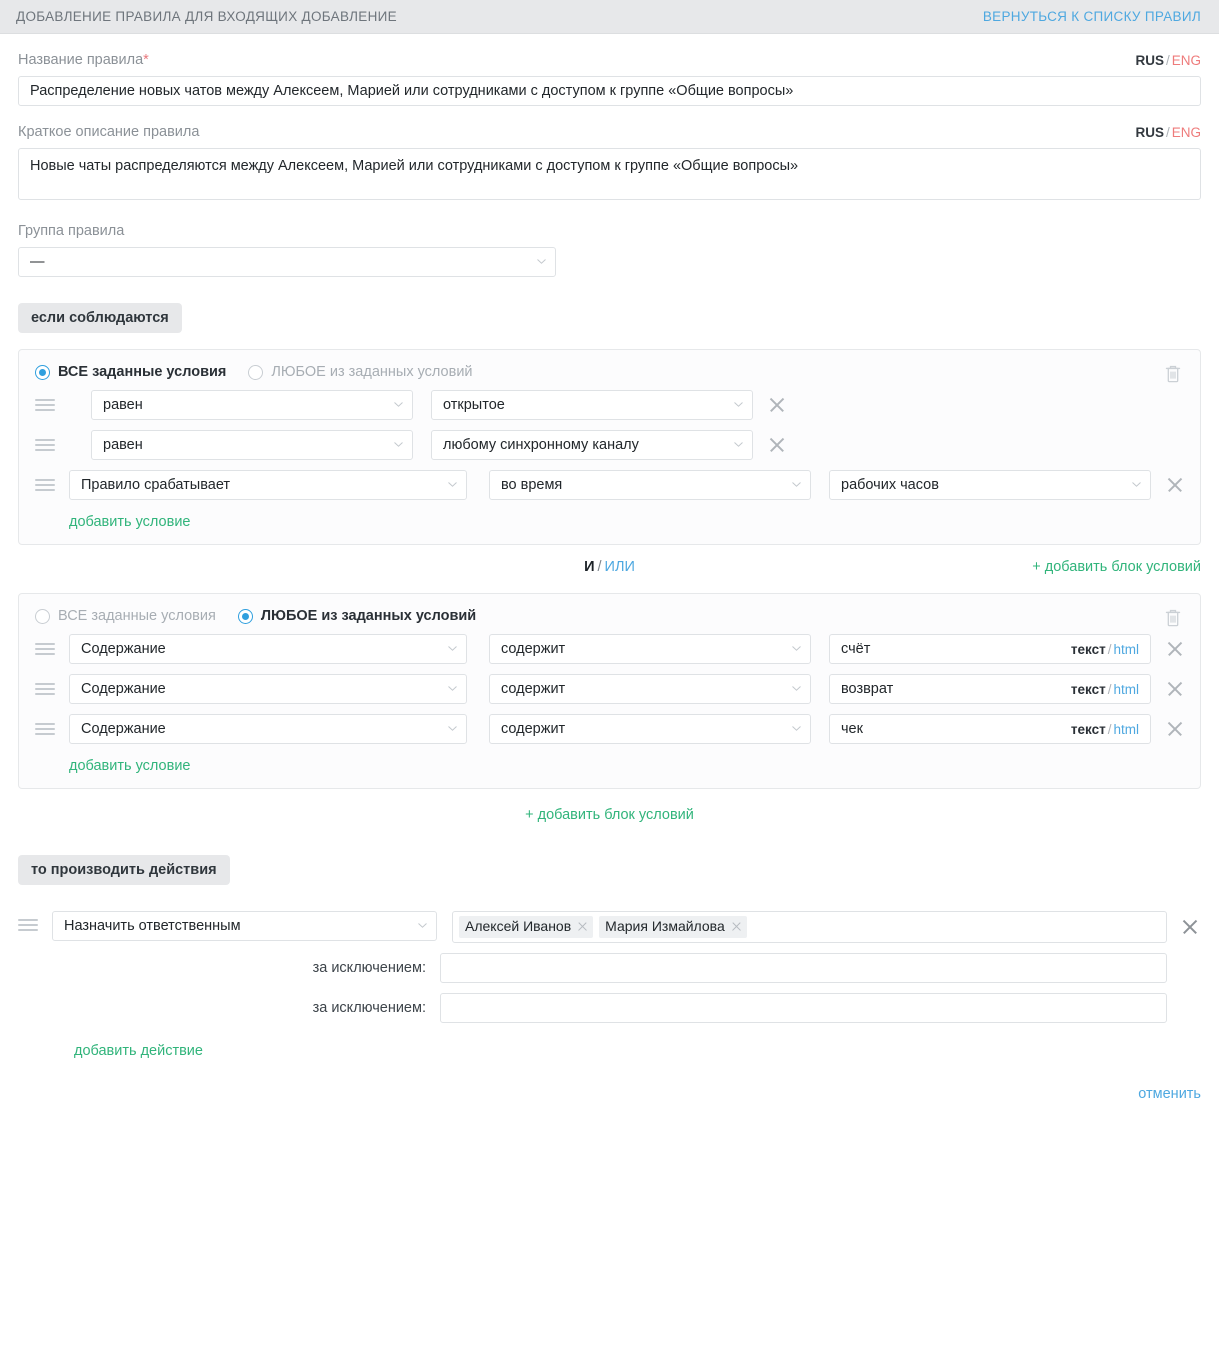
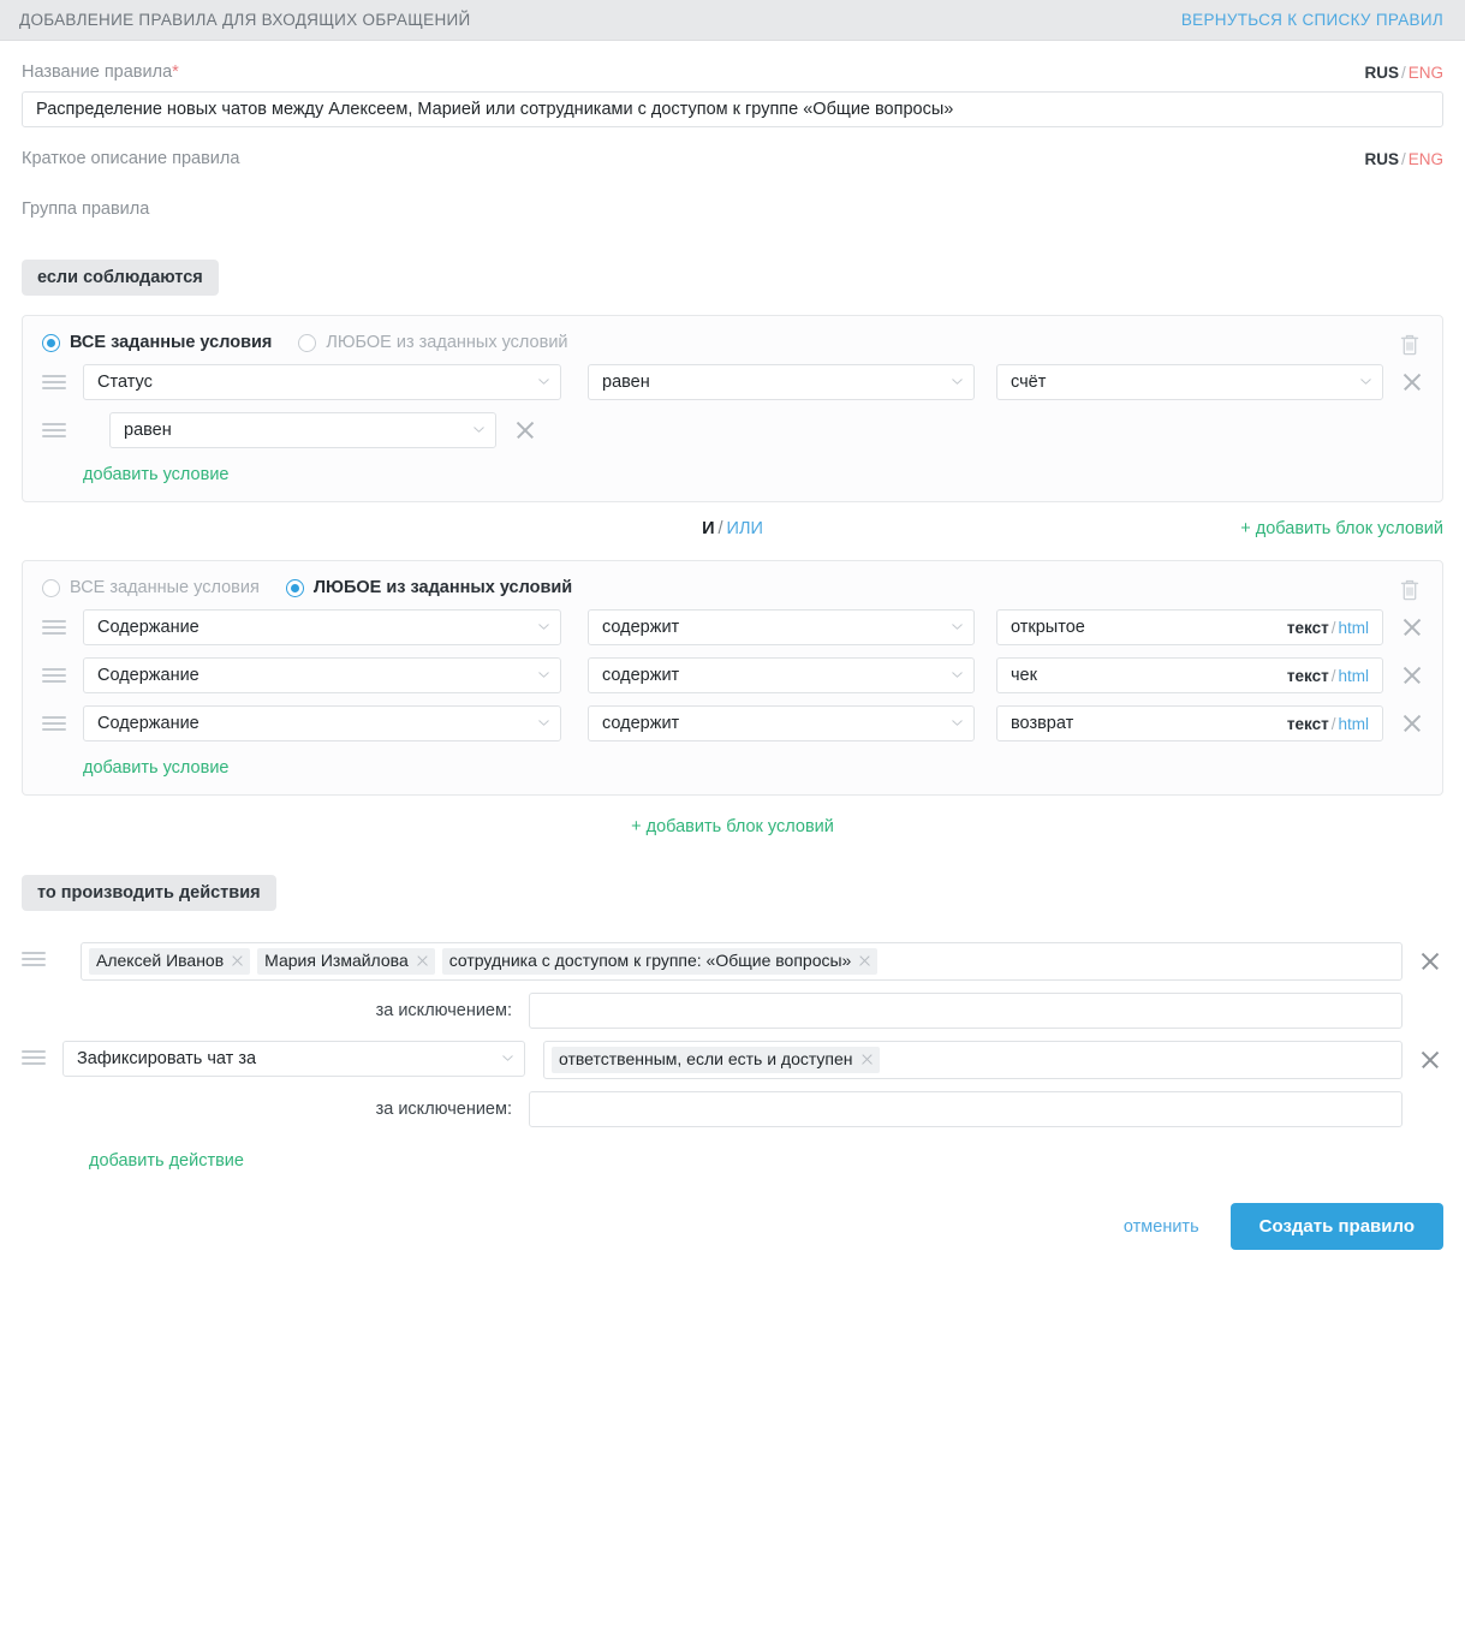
- ДОБАВЛЕНИЕ ПРАВИЛА ДЛЯ ВХОДЯЩИХ ДОБАВЛЕНИЕ
+ ДОБАВЛЕНИЕ ПРАВИЛА ДЛЯ ВХОДЯЩИХ ОБРАЩЕНИЙ
  ВЕРНУТЬСЯ К СПИСКУ ПРАВИЛ
  Название правила*
  RUS / ENG
  Распределение новых чатов между Алексеем, Марией или сотрудниками с доступом к группе «Общие вопросы»
  Краткое описание правила
  RUS / ENG
- Новые чаты распределяются между Алексеем, Марией или сотрудниками с доступом к группе «Общие вопросы»
  Группа правила
- —
  если соблюдаются
  ВСЕ заданные условия
  ЛЮБОЕ из заданных условий
+ Статус
  равен
- открытое
+ счёт
  равен
- любому синхронному каналу
- Правило срабатывает
- во время
- рабочих часов
  добавить условие
  И / ИЛИ
  + добавить блок условий
  ВСЕ заданные условия
  ЛЮБОЕ из заданных условий
  Содержание
  содержит
- счёт
+ открытое
  текст / html
  Содержание
  содержит
- возврат
+ чек
  текст / html
  Содержание
  содержит
- чек
+ возврат
  текст / html
  добавить условие
  + добавить блок условий
  то производить действия
- Назначить ответственным
  Алексей Иванов
  Мария Измайлова
+ сотрудника с доступом к группе: «Общие вопросы»
  за исключением:
+ Зафиксировать чат за
+ ответственным, если есть и доступен
  за исключением:
  добавить действие
  отменить
+ Создать правило
